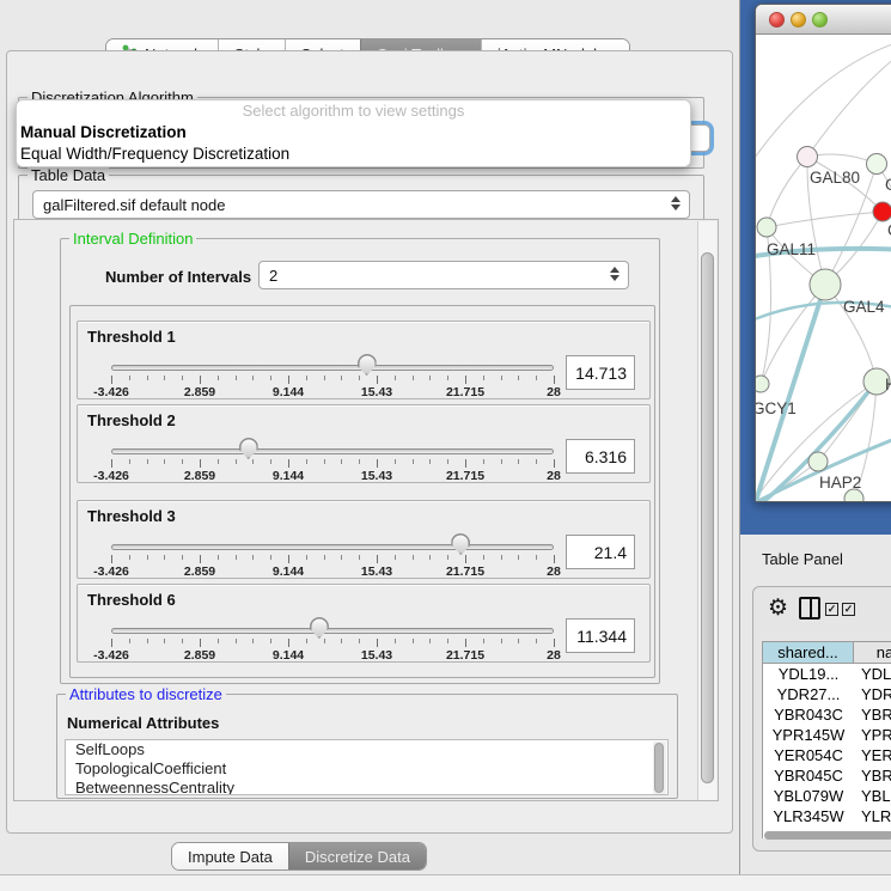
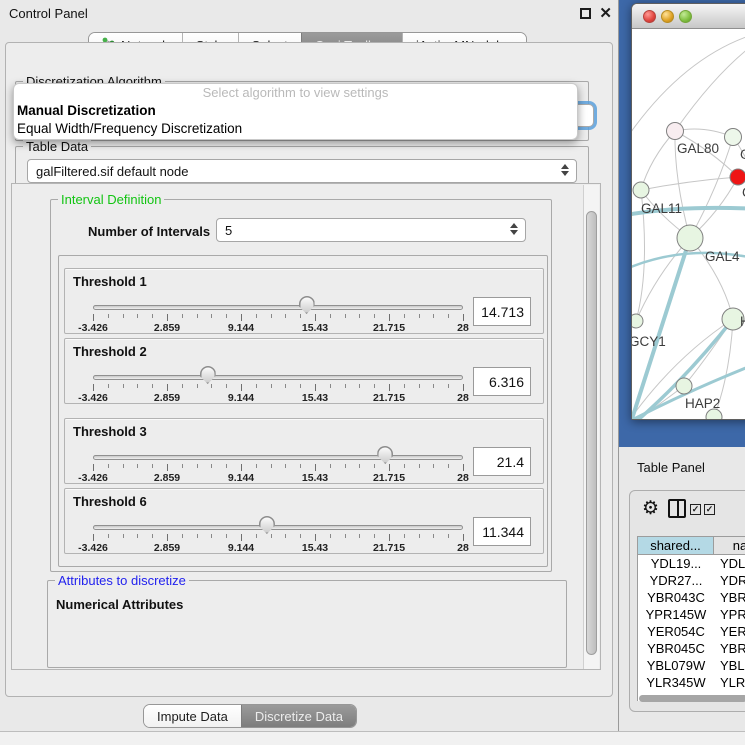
+ Control Panel
+ ✕
  Discretization Algorithm
  Table Data
  galFiltered.sif default node
  Interval Definition
  Number of Intervals
- 2
+ 5
  Threshold 1
  -3.426
  2.859
  9.144
  15.43
  21.715
  28
  14.713
  Threshold 2
  -3.426
  2.859
  9.144
  15.43
  21.715
  28
  6.316
  Threshold 3
  -3.426
  2.859
  9.144
  15.43
  21.715
  28
  21.4
  Threshold 6
  -3.426
  2.859
  9.144
  15.43
  21.715
  28
  11.344
  Attributes to discretize
  Numerical Attributes
- SelfLoops
- TopologicalCoefficient
- BetweennessCentrality
  Impute Data
  Discretize Data
  Select algorithm to view settings
  Manual Discretization
  Equal Width/Frequency Discretization
  GAL80
  GAL11
  GAL4
  GCY1
  HAP2
  Table Panel
  ⚙
  ✓
  ✓
  shared...
  na
  YDL19...
  YDL
  YDR27...
  YDR
  YBR043C
  YBR
  YPR145W
  YPR
  YER054C
  YER
  YBR045C
  YBR
  YBL079W
  YBL
  YLR345W
  YLR
